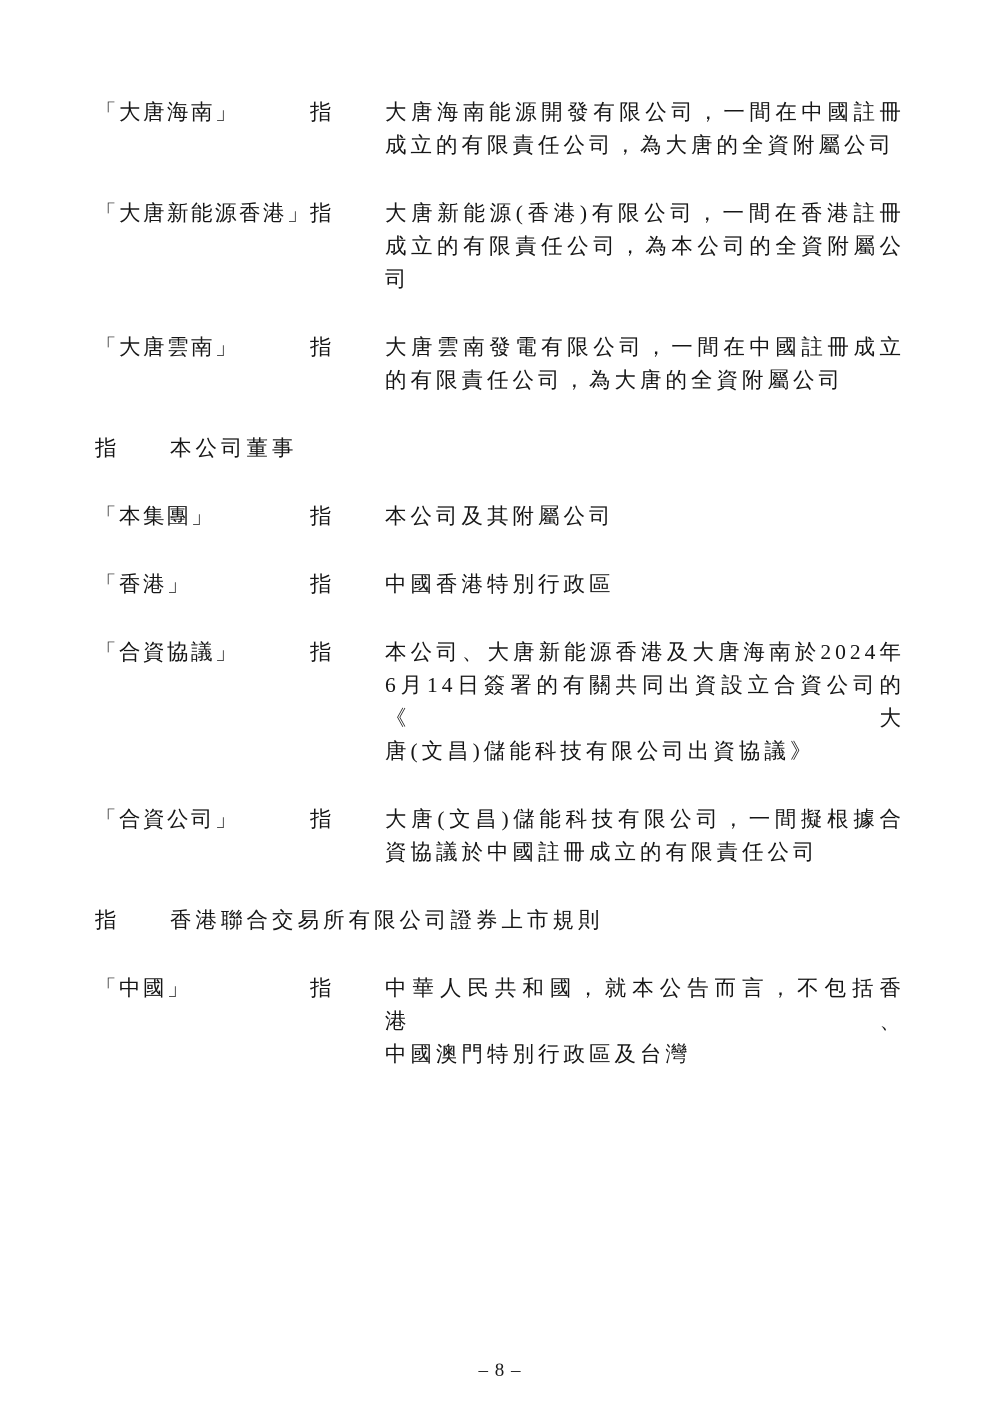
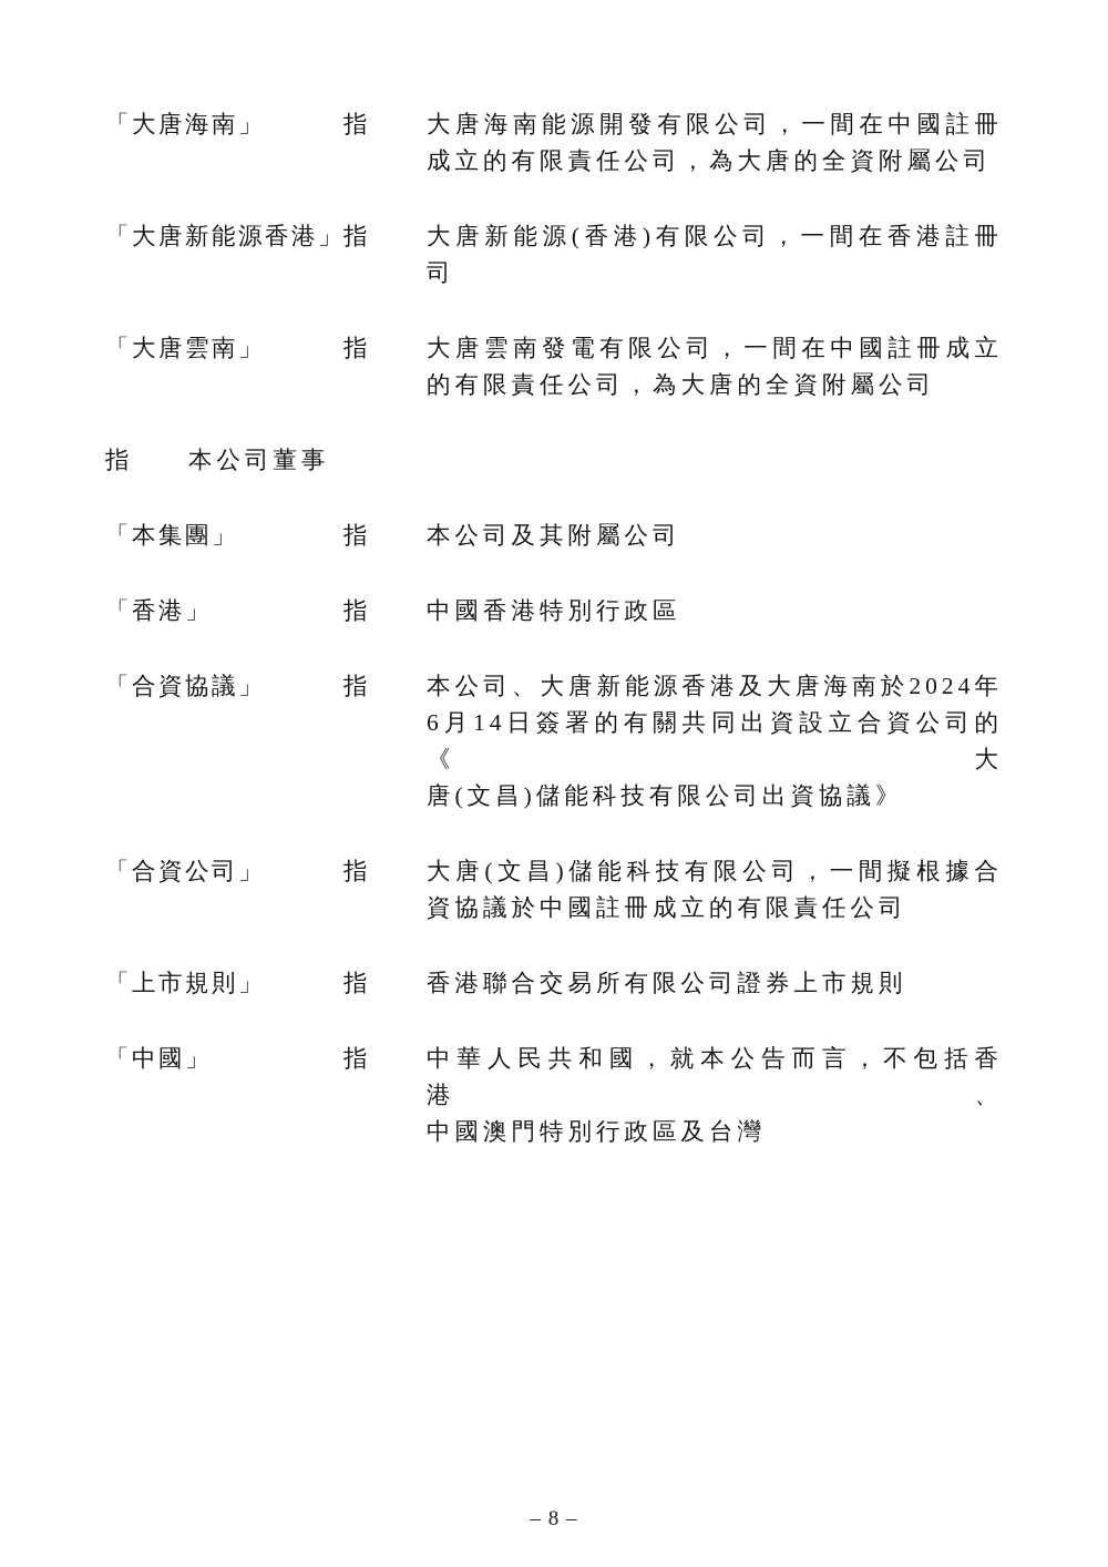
  「大唐海南」
  指
  大唐海南能源開發有限公司，一間在中國註冊
  成立的有限責任公司，為大唐的全資附屬公司
  「大唐新能源香港」
  指
  大唐新能源(香港)有限公司，一間在香港註冊
- 成立的有限責任公司，為本公司的全資附屬公
  司
  「大唐雲南」
  指
  大唐雲南發電有限公司，一間在中國註冊成立
  的有限責任公司，為大唐的全資附屬公司
  指
  本公司董事
  「本集團」
  指
  本公司及其附屬公司
  「香港」
  指
  中國香港特別行政區
  「合資協議」
  指
  本公司、大唐新能源香港及大唐海南於2024年
  6月14日簽署的有關共同出資設立合資公司的《大
  唐(文昌)儲能科技有限公司出資協議》
  「合資公司」
  指
  大唐(文昌)儲能科技有限公司，一間擬根據合
  資協議於中國註冊成立的有限責任公司
+ 「上市規則」
  指
  香港聯合交易所有限公司證券上市規則
  「中國」
  指
  中華人民共和國，就本公告而言，不包括香港、
  中國澳門特別行政區及台灣
  – 8 –
